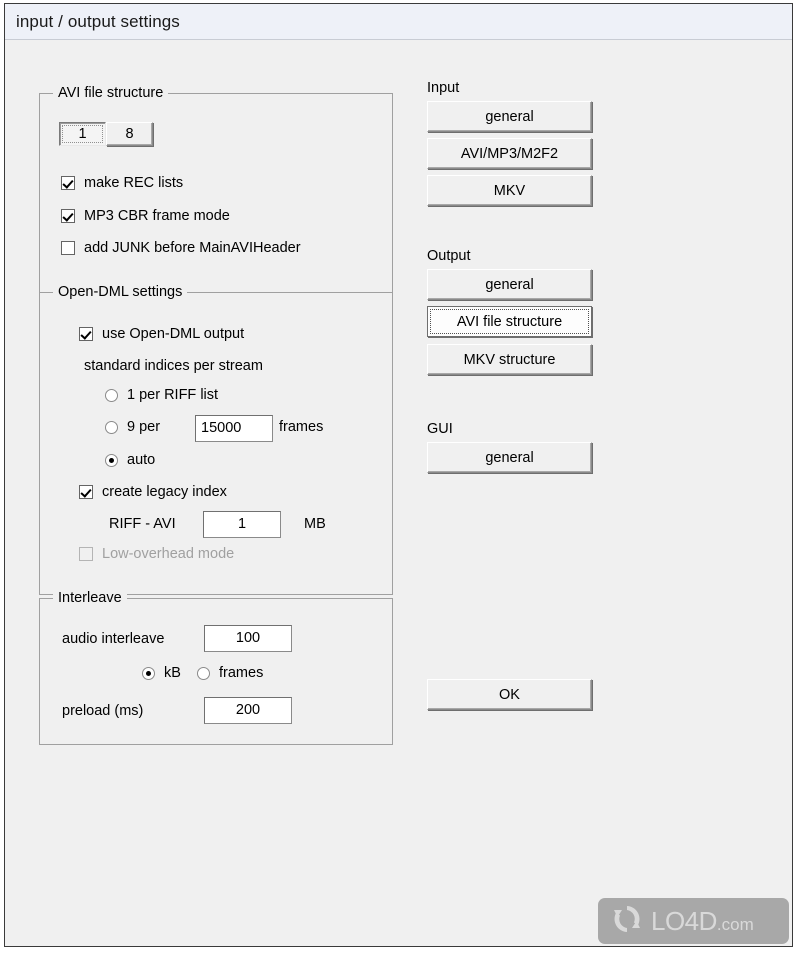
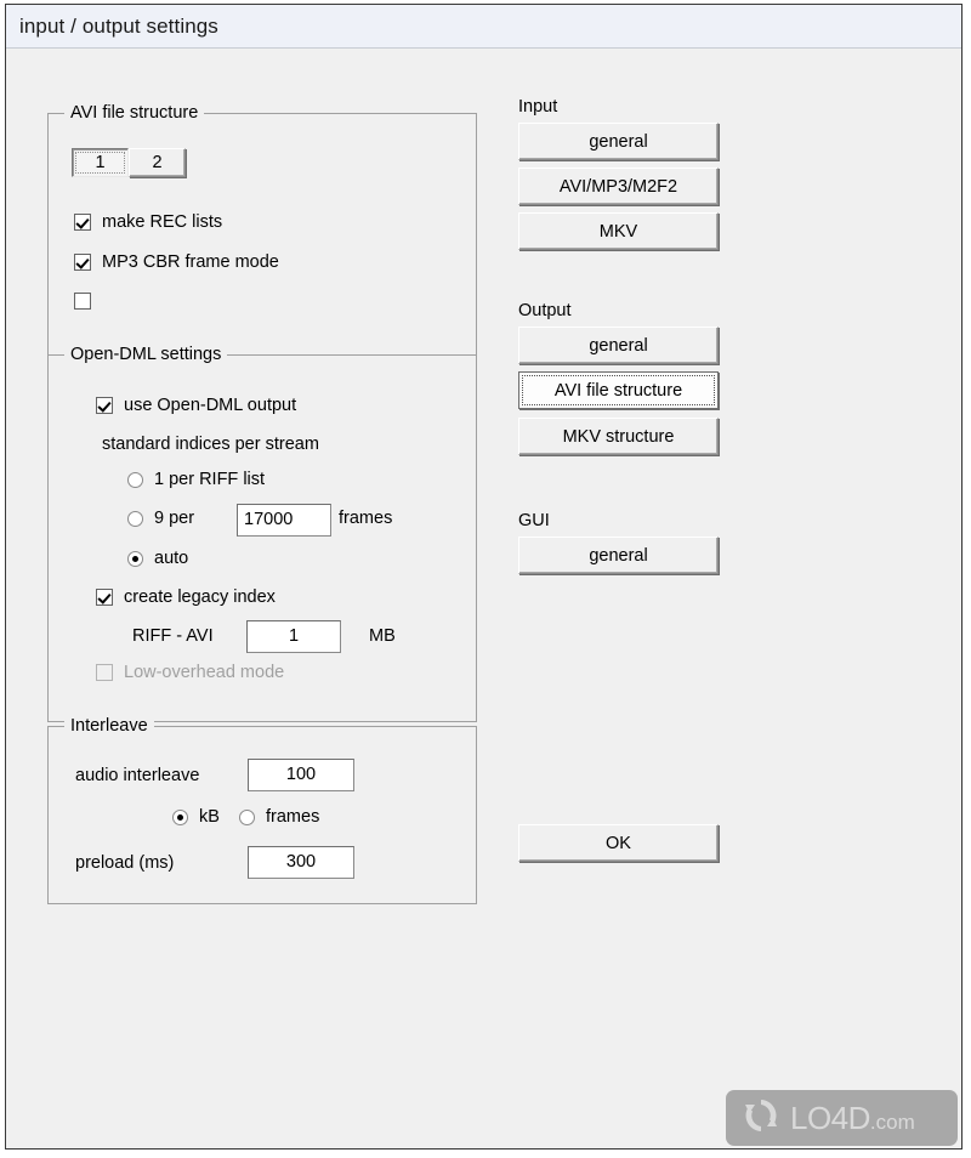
  input / output settings
  AVI file structure
  1
- 8
+ 2
  make REC lists
  MP3 CBR frame mode
- add JUNK before MainAVIHeader
  Open-DML settings
  use Open-DML output
  standard indices per stream
  1 per RIFF list
  9 per
- 15000
+ 17000
  frames
  auto
  create legacy index
  RIFF - AVI
  1
  MB
  Low-overhead mode
  Interleave
  audio interleave
  100
  kB
  frames
  preload (ms)
- 200
+ 300
  Input
  general
  AVI/MP3/M2F2
  MKV
  Output
  general
  AVI file structure
  MKV structure
  GUI
  general
  OK
  LO4D.com
